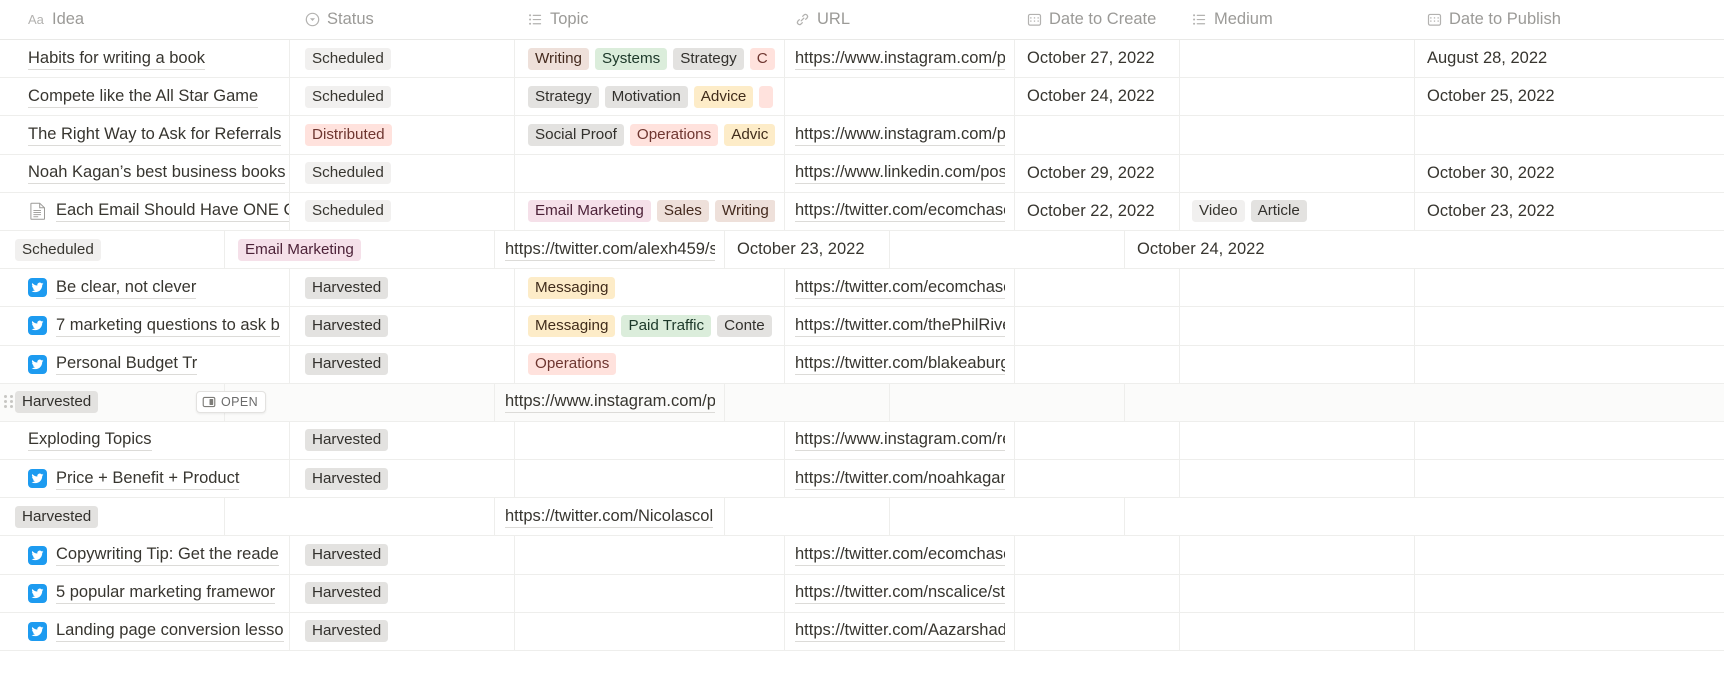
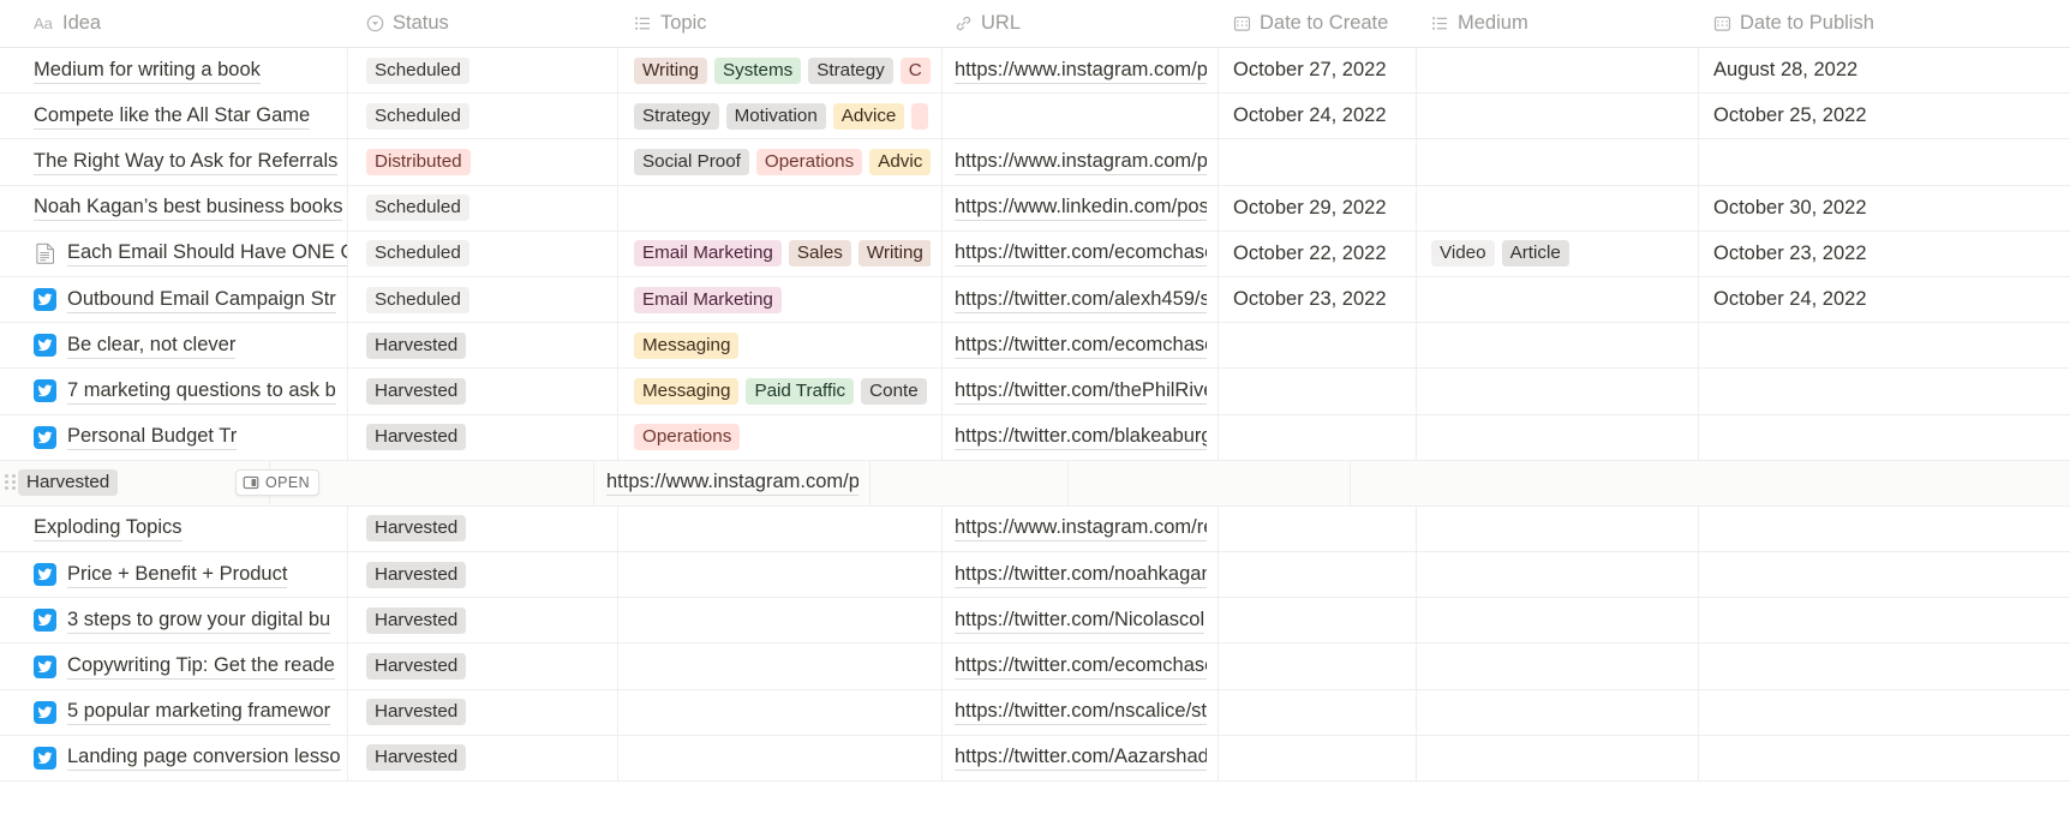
  Aa
  Idea
  Status
  Topic
  URL
  Date to Create
  Medium
  Date to Publish
- Habits for writing a book
+ Medium for writing a book
  Scheduled
  Writing
  Systems
  Strategy
  C
  https://www.instagram.com/p
  October 27, 2022
  August 28, 2022
  Compete like the All Star Game
  Scheduled
  Strategy
  Motivation
  Advice
  October 24, 2022
  October 25, 2022
  The Right Way to Ask for Referrals
  Distributed
  Social Proof
  Operations
  Advic
  https://www.instagram.com/p
  Noah Kagan’s best business books
  Scheduled
  https://www.linkedin.com/pos
  October 29, 2022
  October 30, 2022
  Each Email Should Have ONE
  Scheduled
  Email Marketing
  Sales
  Writing
  https://twitter.com/ecomchas
  October 22, 2022
  Video
  Article
  October 23, 2022
+ Outbound Email Campaign Str
  Scheduled
  Email Marketing
  https://twitter.com/alexh459/s
  October 23, 2022
  October 24, 2022
  Be clear, not clever
  Harvested
  Messaging
  https://twitter.com/ecomchas
  7 marketing questions to ask b
  Harvested
  Messaging
  Paid Traffic
  Conte
  https://twitter.com/thePhilRiv
  Personal Budget Tr
  Harvested
  Operations
  https://twitter.com/blakeabur
  Harvested
  https://www.instagram.com/p
  OPEN
  Exploding Topics
  Harvested
  https://www.instagram.com/r
  Price + Benefit + Product
  Harvested
  https://twitter.com/noahkaga
+ 3 steps to grow your digital bu
  Harvested
  https://twitter.com/Nicolascol
  Copywriting Tip: Get the reade
  Harvested
  https://twitter.com/ecomchas
  5 popular marketing framewor
  Harvested
  https://twitter.com/nscalice/st
  Landing page conversion lesso
  Harvested
  https://twitter.com/Aazarshad
